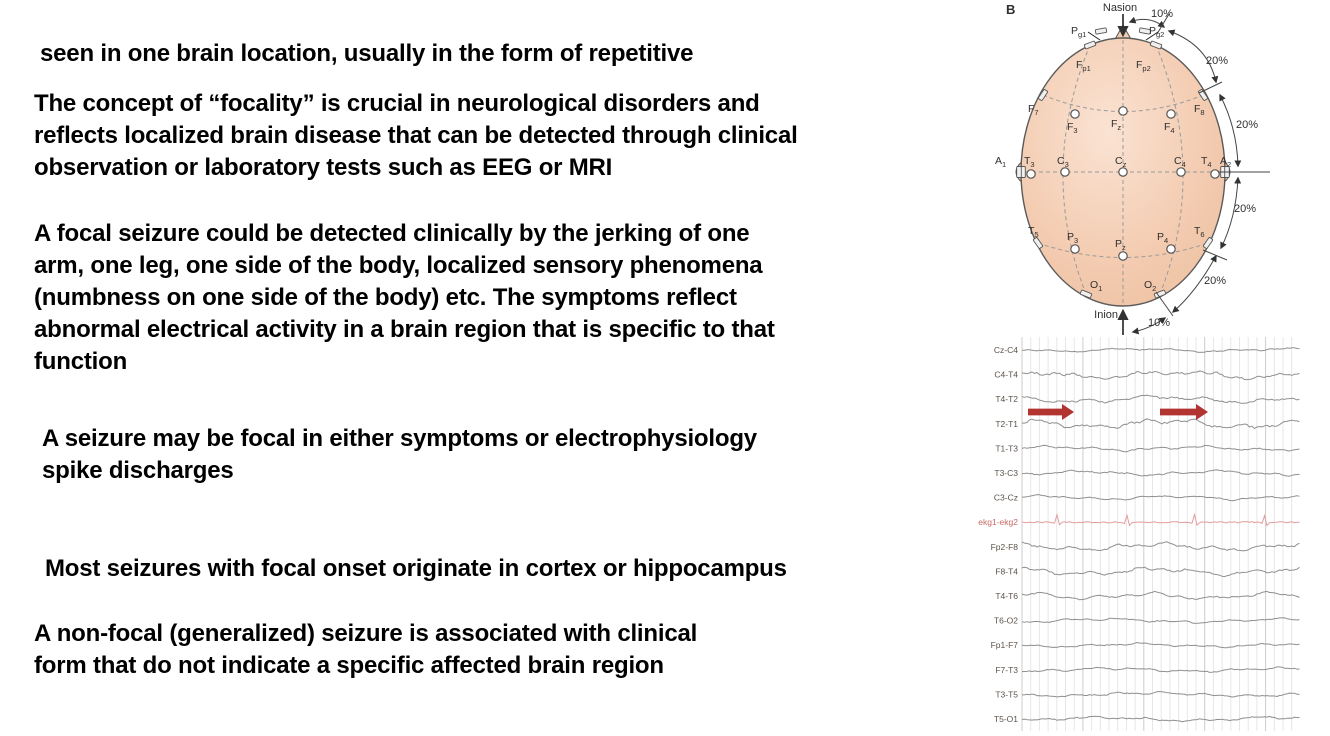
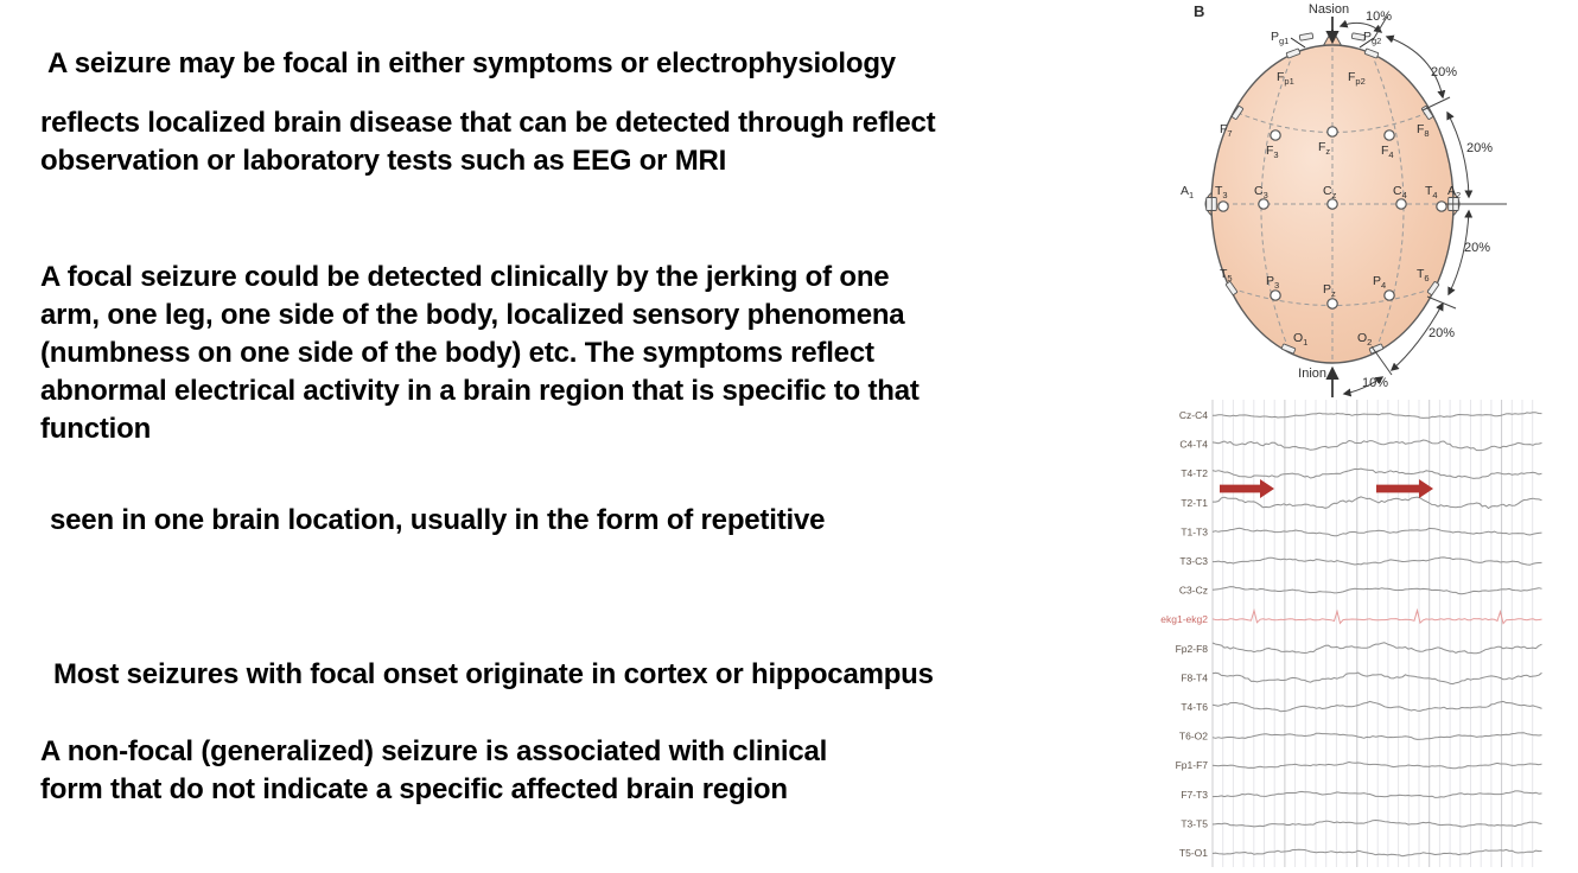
- seen in one brain location, usually in the form of repetitive
+ A seizure may be focal in either symptoms or electrophysiology
- The concept of “focality” is crucial in neurological disorders and
- reflects localized brain disease that can be detected through clinical
+ reflects localized brain disease that can be detected through reflect
  observation or laboratory tests such as EEG or MRI
  A focal seizure could be detected clinically by the jerking of one
  arm, one leg, one side of the body, localized sensory phenomena
  (numbness on one side of the body) etc. The symptoms reflect
  abnormal electrical activity in a brain region that is specific to that
  function
- A seizure may be focal in either symptoms or electrophysiology
+ seen in one brain location, usually in the form of repetitive
- spike discharges
  Most seizures with focal onset originate in cortex or hippocampus
  A non-focal (generalized) seizure is associated with clinical
  form that do not indicate a specific affected brain region
  B
  Nasion
  Inion
  Pg1
  Pg2
  Fp1
  Fp2
  F7
  F8
  T5
  T6
  O1
  O2
  F3
  Fz
  F4
  C3
  Cz
  C4
  T3
  T4
  P3
  Pz
  P4
  A1
  A2
  10%
  20%
  20%
  20%
  20%
  10%
  Cz-C4
  C4-T4
  T4-T2
  T2-T1
  T1-T3
  T3-C3
  C3-Cz
  ekg1-ekg2
  Fp2-F8
  F8-T4
  T4-T6
  T6-O2
  Fp1-F7
  F7-T3
  T3-T5
  T5-O1
